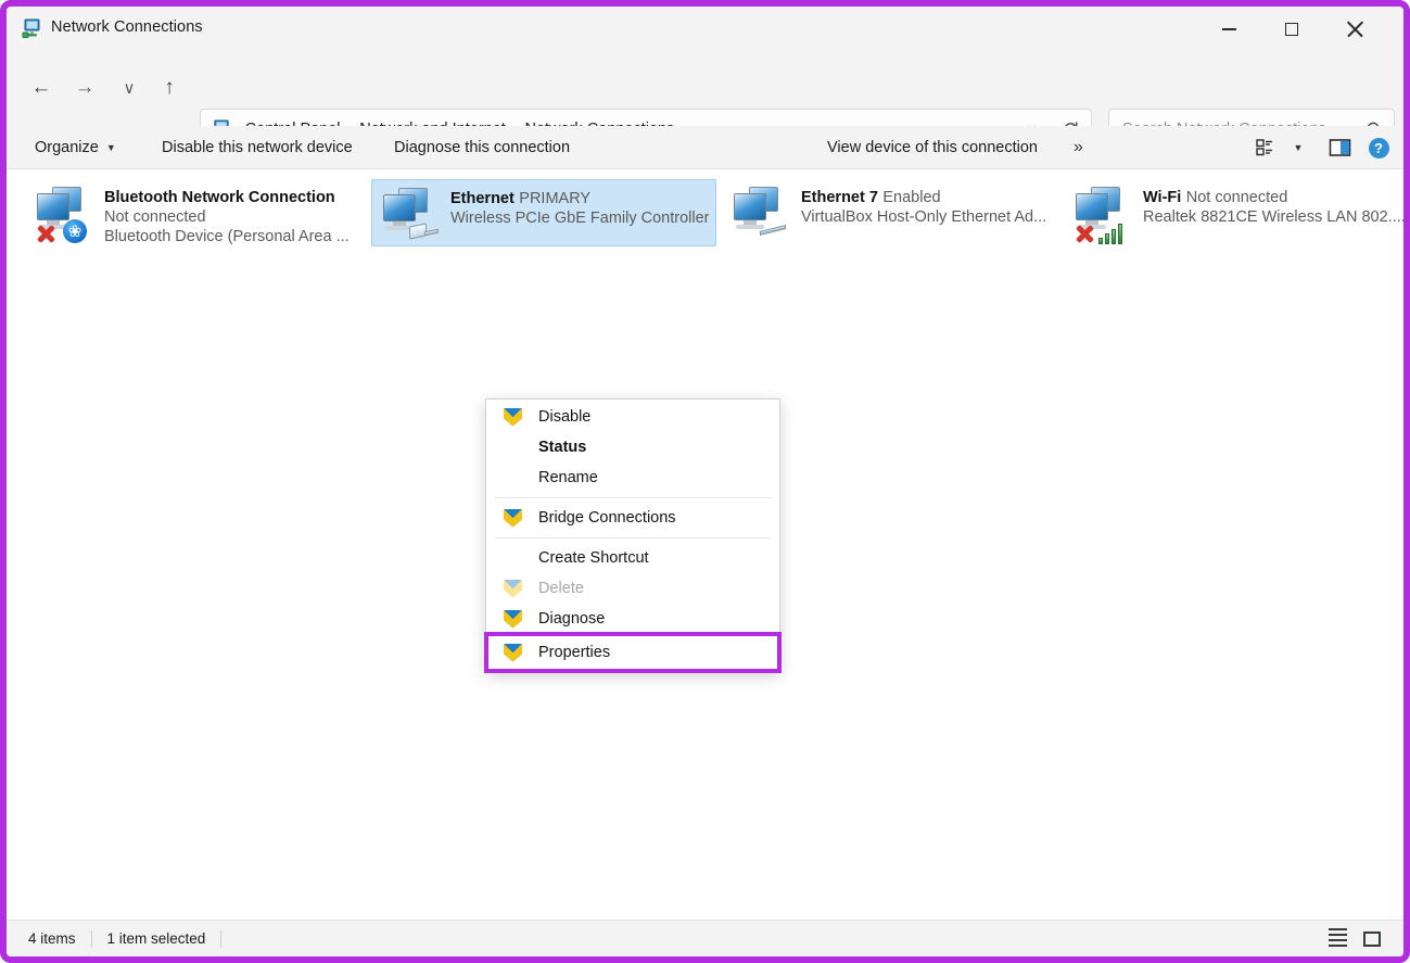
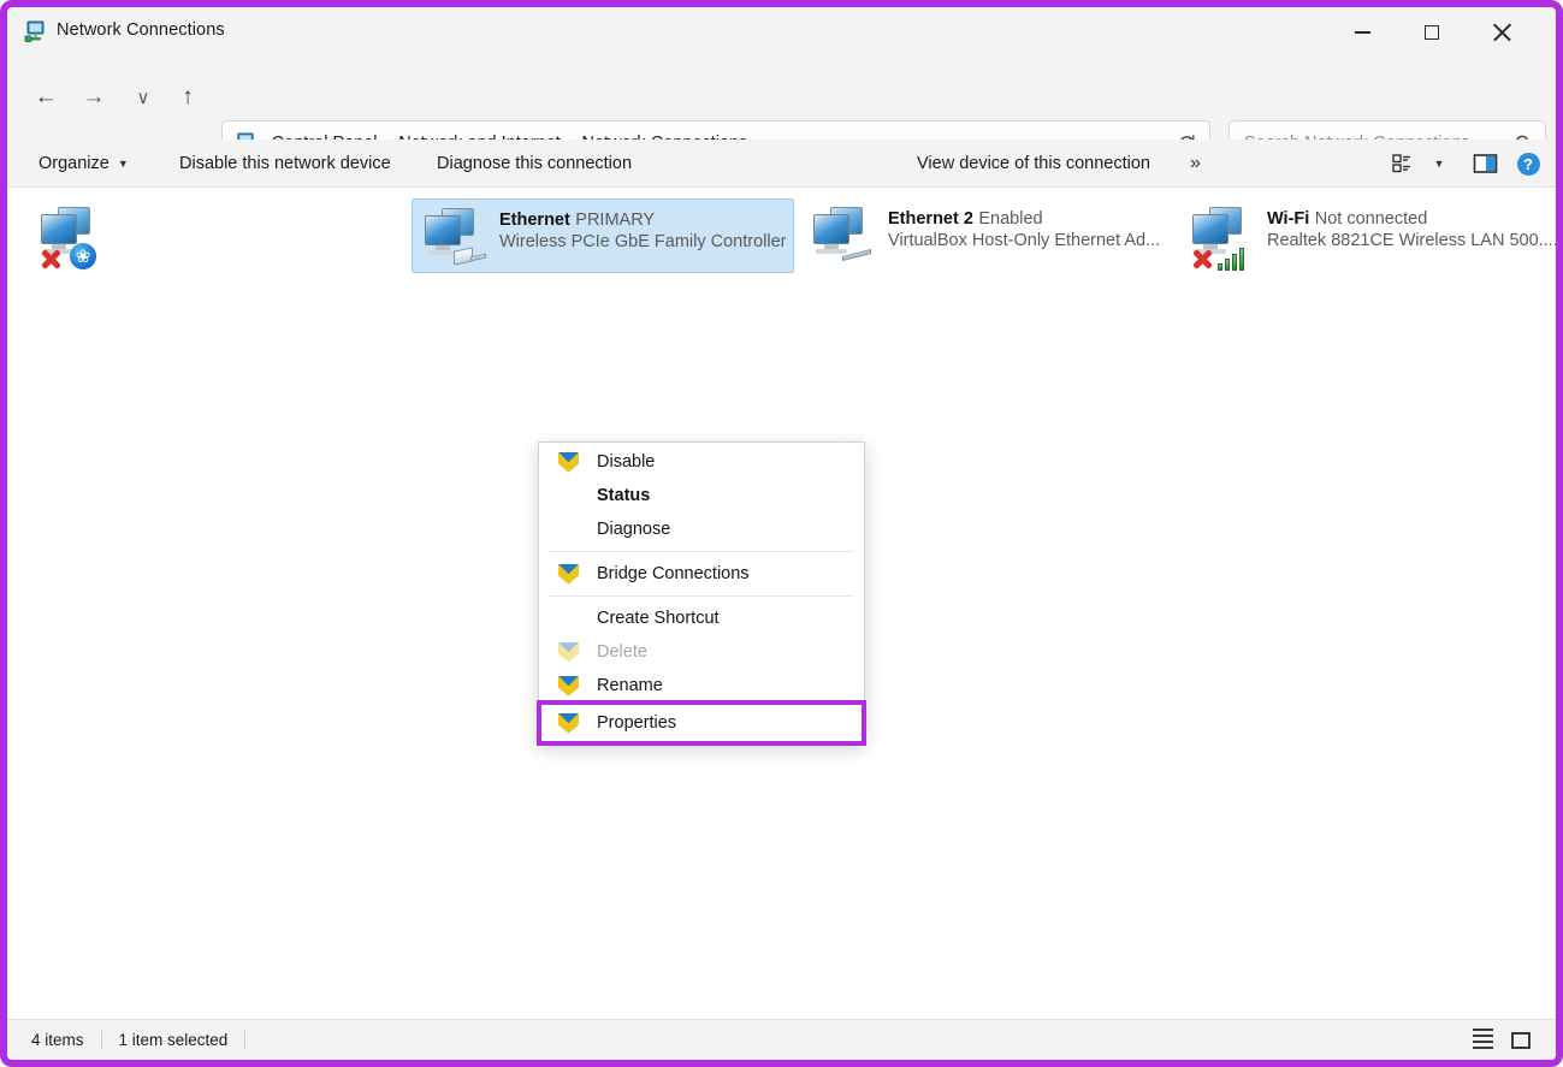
  Network Connections
  ←
  →
  ∨
  ↑
  Organize
  ▼
  Disable this network device
  Diagnose this connection
  View device of this connection
  »
  ▼
  ?
  ❀
- Bluetooth Network Connection Not connected Bluetooth Device (Personal Area ...
  Ethernet PRIMARY Wireless PCIe GbE Family Controller
- Ethernet 7 Enabled VirtualBox Host-Only Ethernet Ad...
+ Ethernet 2 Enabled VirtualBox Host-Only Ethernet Ad...
- Wi-Fi Not connected Realtek 8821CE Wireless LAN 802....
+ Wi-Fi Not connected Realtek 8821CE Wireless LAN 500....
  Disable
  Status
- Rename
+ Diagnose
  Bridge Connections
  Create Shortcut
  Delete
- Diagnose
+ Rename
  Properties
  4 items
  1 item selected
